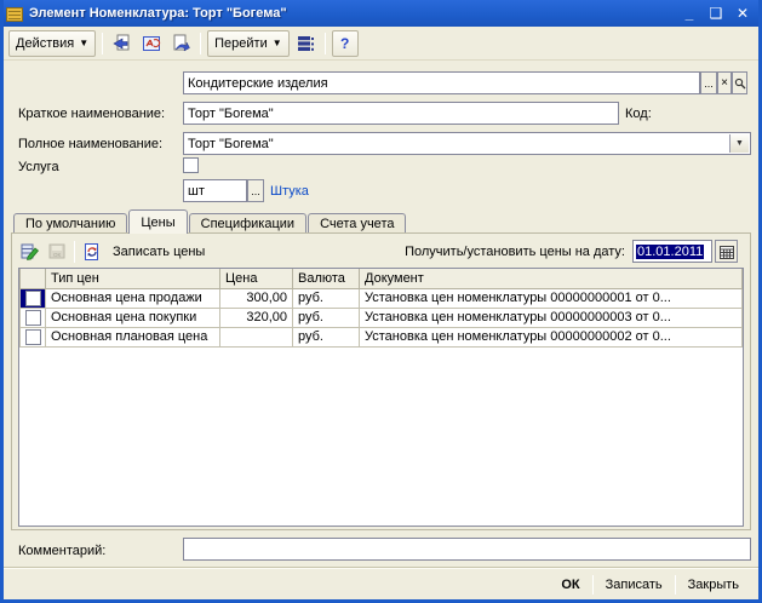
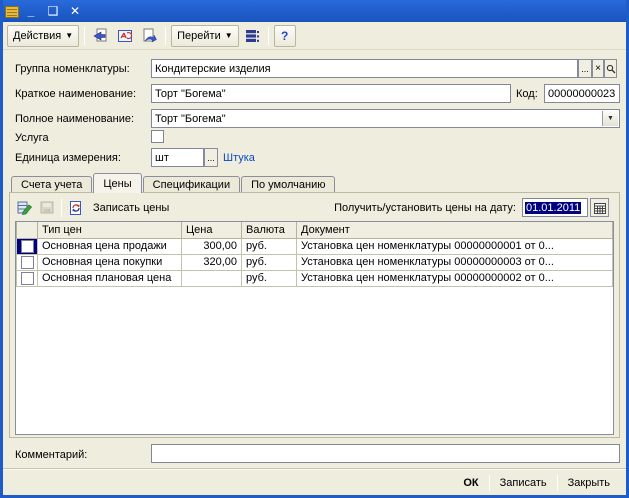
- Элемент Номенклатура: Торт "Богема"
  _
  ❑
  ✕
  Действия
  ▼
  Перейти
  ▼
  ?
+ Группа номенклатуры:
  Кондитерские изделия
  ...
  ×
  Краткое наименование:
  Торт "Богема"
  Код:
+ 00000000023
  Полное наименование:
  Торт "Богема"
  Услуга
+ Единица измерения:
  шт
  ...
  Штука
- По умолчанию
+ Счета учета
  Цены
  Спецификации
- Счета учета
+ По умолчанию
  Записать цены
  Получить/установить цены на дату:
  01.01.2011
  	Тип цен	Цена	Валюта	Документ
  	Основная цена продажи	300,00	руб.	Установка цен номенклатуры 00000000001 от 0...
  	Основная цена покупки	320,00	руб.	Установка цен номенклатуры 00000000003 от 0...
  	Основная плановая цена		руб.	Установка цен номенклатуры 00000000002 от 0...
  Комментарий:
  ОК
  Записать
  Закрыть
